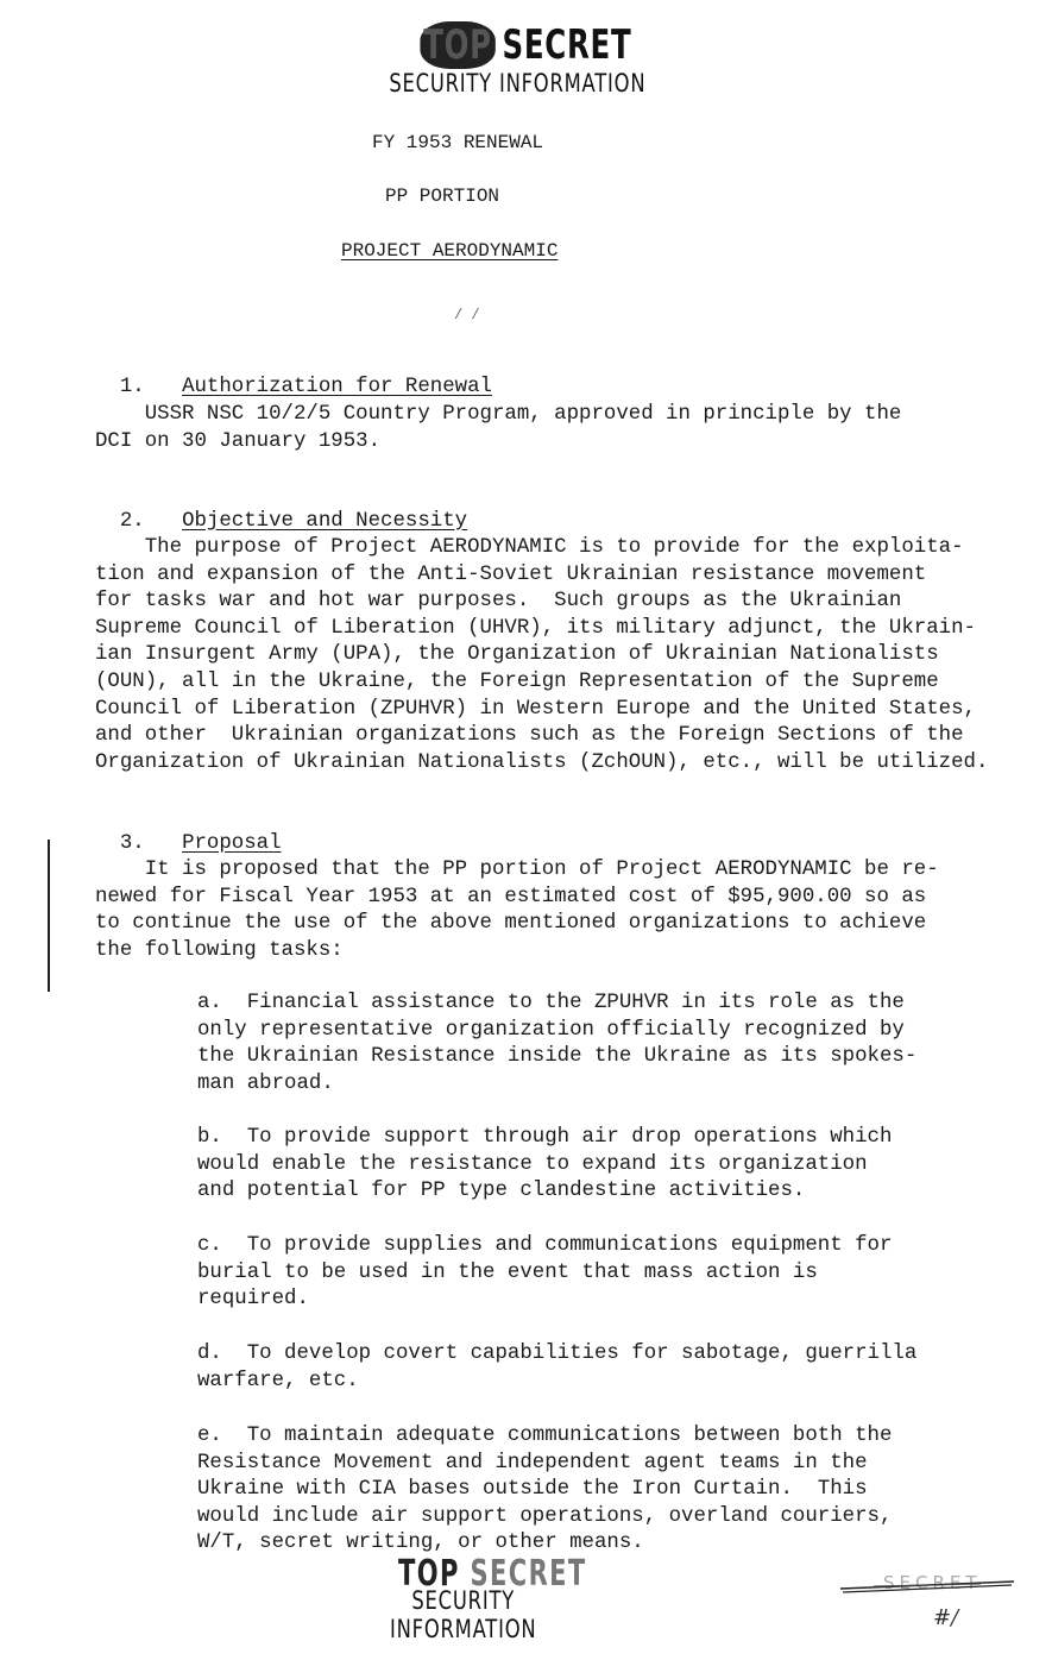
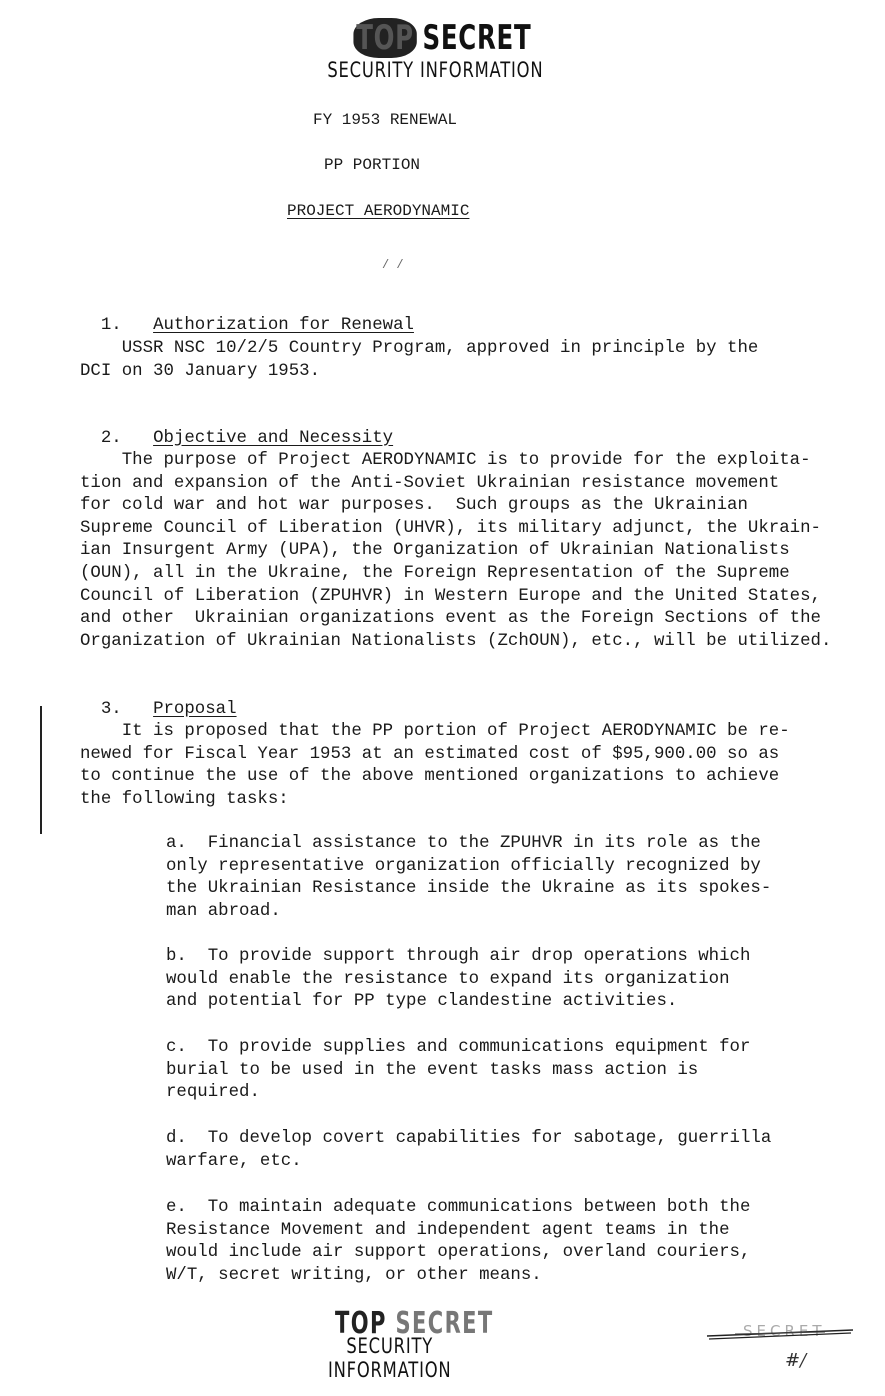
  TOP SECRET
  SECURITY INFORMATION
  FY 1953 RENEWAL
  PP PORTION
  PROJECT AERODYNAMIC
  / /
  1. Authorization for Renewal
  USSR NSC 10/2/5 Country Program, approved in principle by the
  DCI on 30 January 1953.
  2. Objective and Necessity
  The purpose of Project AERODYNAMIC is to provide for the exploita-
  tion and expansion of the Anti-Soviet Ukrainian resistance movement
- for tasks war and hot war purposes. Such groups as the Ukrainian
+ for cold war and hot war purposes. Such groups as the Ukrainian
  Supreme Council of Liberation (UHVR), its military adjunct, the Ukrain-
  ian Insurgent Army (UPA), the Organization of Ukrainian Nationalists
  (OUN), all in the Ukraine, the Foreign Representation of the Supreme
  Council of Liberation (ZPUHVR) in Western Europe and the United States,
- and other Ukrainian organizations such as the Foreign Sections of the
+ and other Ukrainian organizations event as the Foreign Sections of the
  Organization of Ukrainian Nationalists (ZchOUN), etc., will be utilized.
  3. Proposal
  It is proposed that the PP portion of Project AERODYNAMIC be re-
  newed for Fiscal Year 1953 at an estimated cost of $95,900.00 so as
  to continue the use of the above mentioned organizations to achieve
  the following tasks:
  a. Financial assistance to the ZPUHVR in its role as the
  only representative organization officially recognized by
  the Ukrainian Resistance inside the Ukraine as its spokes-
  man abroad.
  b. To provide support through air drop operations which
  would enable the resistance to expand its organization
  and potential for PP type clandestine activities.
  c. To provide supplies and communications equipment for
- burial to be used in the event that mass action is
+ burial to be used in the event tasks mass action is
  required.
  d. To develop covert capabilities for sabotage, guerrilla
  warfare, etc.
  e. To maintain adequate communications between both the
  Resistance Movement and independent agent teams in the
- Ukraine with CIA bases outside the Iron Curtain. This
  would include air support operations, overland couriers,
  W/T, secret writing, or other means.
  TOP SECRET
  SECURITY INFORMATION
  SECRE
  #/
